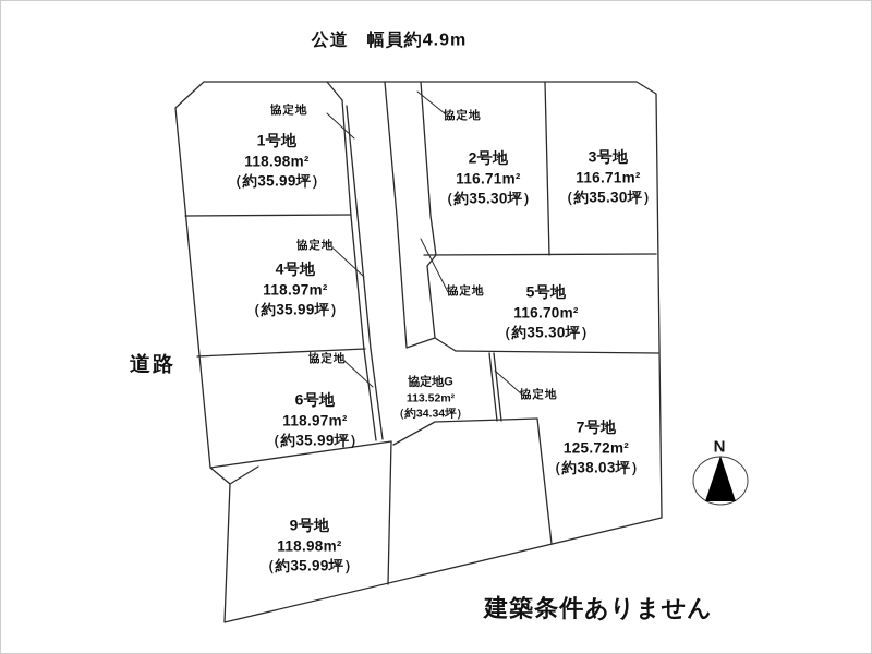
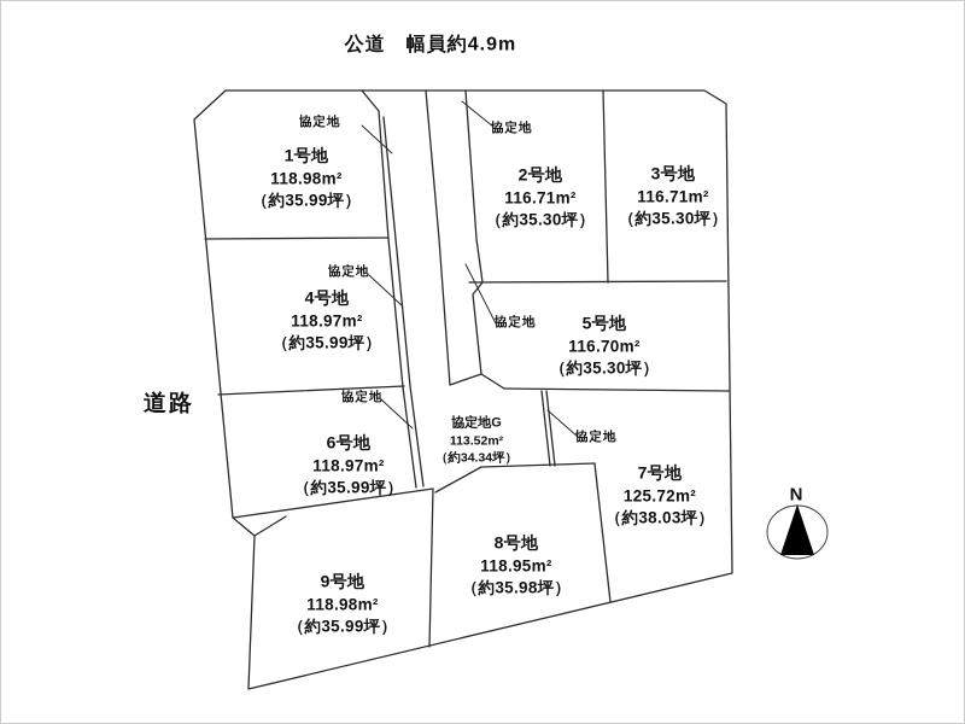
  公道 幅員約4.9m
  道路
- 建築条件ありません
  N
  1号地
  118.98m²
  （約35.99坪）
  2号地
  116.71m²
  （約35.30坪）
  3号地
  116.71m²
  （約35.30坪）
  4号地
  118.97m²
  （約35.99坪）
  5号地
  116.70m²
  （約35.30坪）
  6号地
  118.97m²
  （約35.99坪）
  7号地
  125.72m²
  （約38.03坪）
+ 8号地
+ 118.95m²
+ （約35.98坪）
  9号地
  118.98m²
  （約35.99坪）
  協定地G
  113.52m²
  （約34.34坪）
  協定地
  協定地
  協定地
  協定地
  協定地
  協定地
